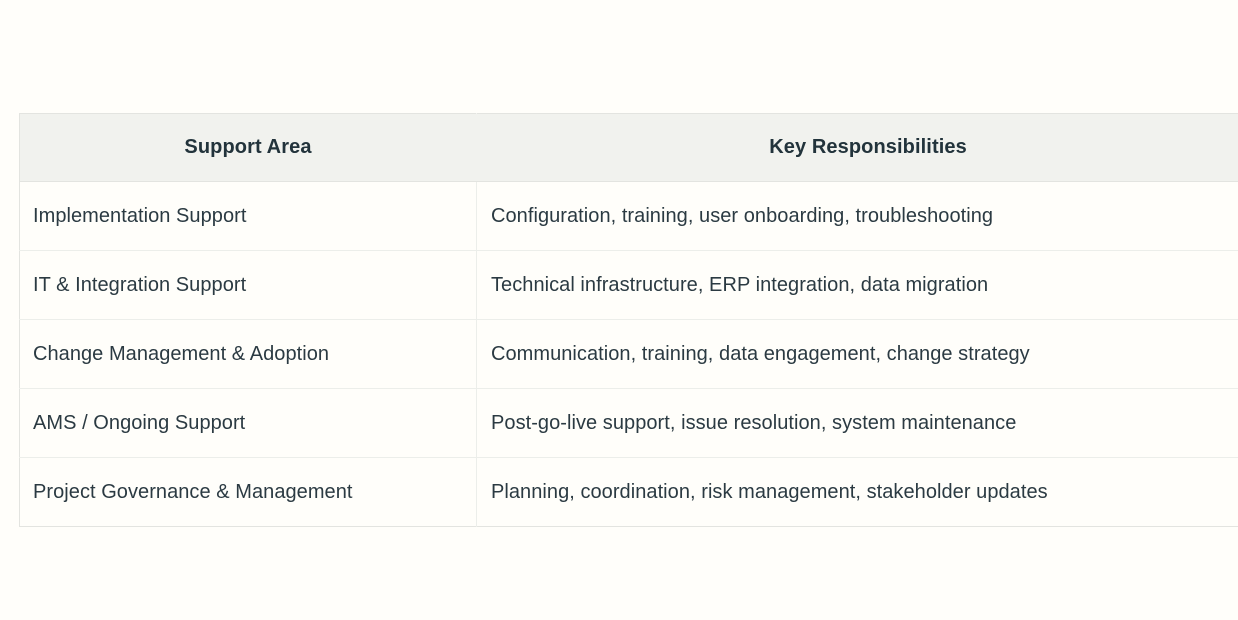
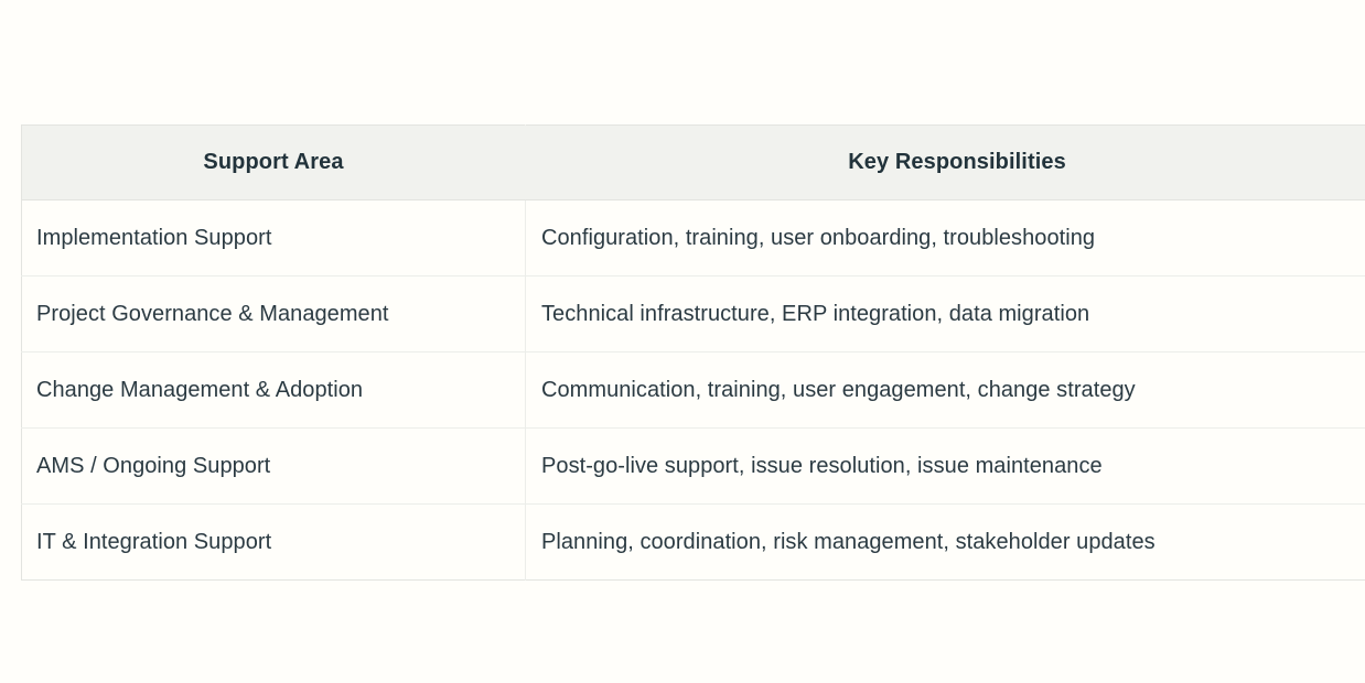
  Support Area	Key Responsibilities
  Implementation Support	Configuration, training, user onboarding, troubleshooting
- IT & Integration Support	Technical infrastructure, ERP integration, data migration
+ Project Governance & Management	Technical infrastructure, ERP integration, data migration
- Change Management & Adoption	Communication, training, data engagement, change strategy
+ Change Management & Adoption	Communication, training, user engagement, change strategy
- AMS / Ongoing Support	Post-go-live support, issue resolution, system maintenance
+ AMS / Ongoing Support	Post-go-live support, issue resolution, issue maintenance
- Project Governance & Management	Planning, coordination, risk management, stakeholder updates
+ IT & Integration Support	Planning, coordination, risk management, stakeholder updates
